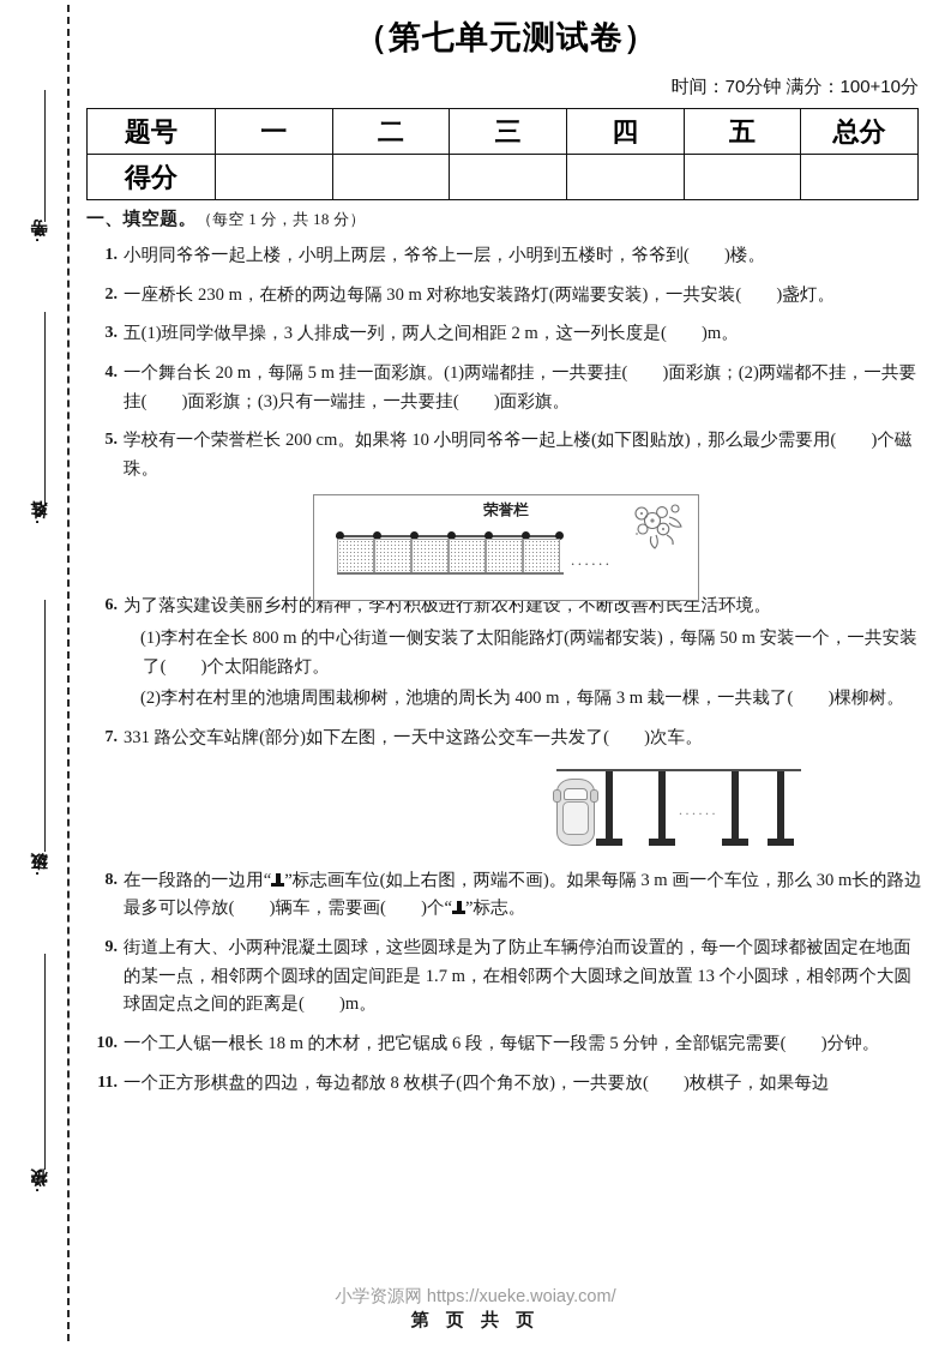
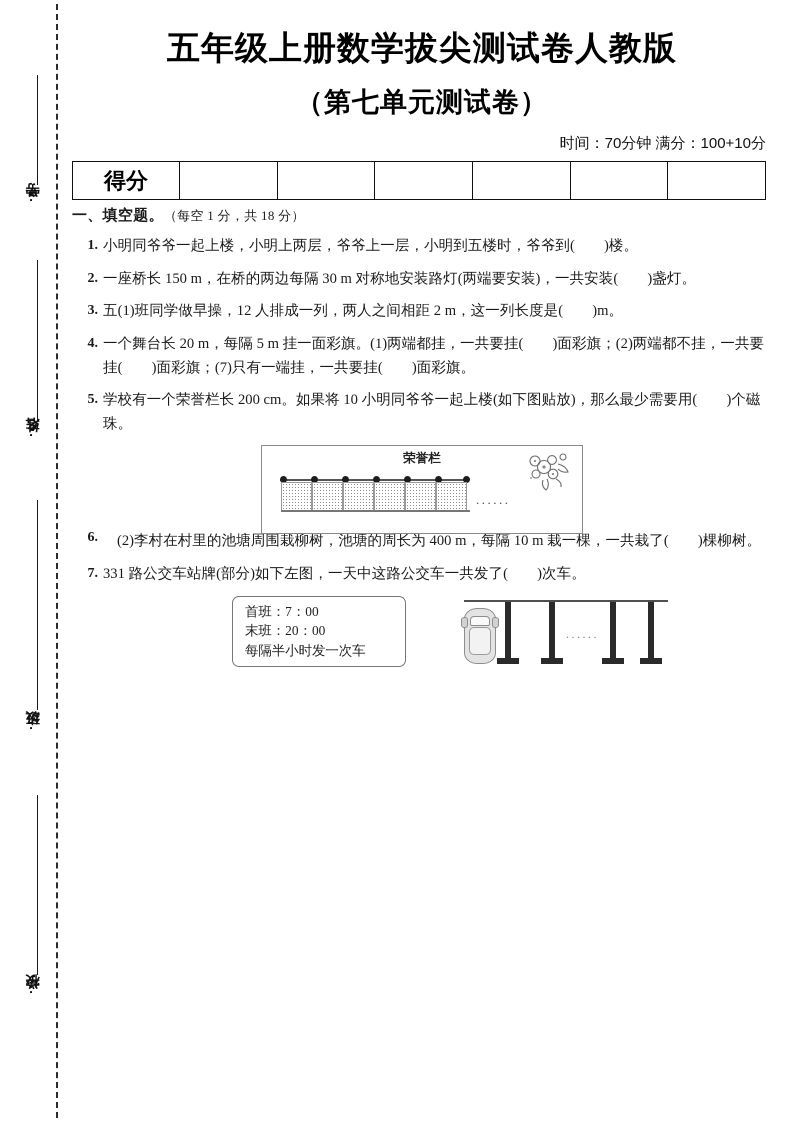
+ 五年级上册数学拔尖测试卷人教版
  （第七单元测试卷）
  时间：70分钟 满分：100+10分
- 题号	一	二	三	四	五	总分
  得分
  一、填空题。（每空 1 分，共 18 分）
  1.
  小明同爷爷一起上楼，小明上两层，爷爷上一层，小明到五楼时，爷爷到( )楼。
  2.
- 一座桥长 230 m，在桥的两边每隔 30 m 对称地安装路灯(两端要安装)，一共安装( )盏灯。
+ 一座桥长 150 m，在桥的两边每隔 30 m 对称地安装路灯(两端要安装)，一共安装( )盏灯。
  3.
- 五(1)班同学做早操，3 人排成一列，两人之间相距 2 m，这一列长度是( )m。
+ 五(1)班同学做早操，12 人排成一列，两人之间相距 2 m，这一列长度是( )m。
  4.
- 一个舞台长 20 m，每隔 5 m 挂一面彩旗。(1)两端都挂，一共要挂( )面彩旗；(2)两端都不挂，一共要挂( )面彩旗；(3)只有一端挂，一共要挂( )面彩旗。
+ 一个舞台长 20 m，每隔 5 m 挂一面彩旗。(1)两端都挂，一共要挂( )面彩旗；(2)两端都不挂，一共要挂( )面彩旗；(7)只有一端挂，一共要挂( )面彩旗。
  5.
  学校有一个荣誉栏长 200 cm。如果将 10 小明同爷爷一起上楼(如下图贴放)，那么最少需要用( )个磁珠。
  荣誉栏
  ......
  6.
- 为了落实建设美丽乡村的精神，李村积极进行新农村建设，不断改善村民生活环境。
- (1)李村在全长 800 m 的中心街道一侧安装了太阳能路灯(两端都安装)，每隔 50 m 安装一个，一共安装了( )个太阳能路灯。
- (2)李村在村里的池塘周围栽柳树，池塘的周长为 400 m，每隔 3 m 栽一棵，一共栽了( )棵柳树。
+ (2)李村在村里的池塘周围栽柳树，池塘的周长为 400 m，每隔 10 m 栽一棵，一共栽了( )棵柳树。
  7.
  331 路公交车站牌(部分)如下左图，一天中这路公交车一共发了( )次车。
+ 首班：7：00
+ 末班：20：00
+ 每隔半小时发一次车
  ......
- 8.
- 在一段路的一边用“ ”标志画车位(如上右图，两端不画)。如果每隔 3 m 画一个车位，那么 30 m长的路边最多可以停放( )辆车，需要画( )个“ ”标志。
- 9.
- 街道上有大、小两种混凝土圆球，这些圆球是为了防止车辆停泊而设置的，每一个圆球都被固定在地面的某一点，相邻两个圆球的固定间距是 1.7 m，在相邻两个大圆球之间放置 13 个小圆球，相邻两个大圆球固定点之间的距离是( )m。
- 10.
- 一个工人锯一根长 18 m 的木材，把它锯成 6 段，每锯下一段需 5 分钟，全部锯完需要( )分钟。
- 11.
- 一个正方形棋盘的四边，每边都放 8 枚棋子(四个角不放)，一共要放( )枚棋子，如果每边
- 小学资源网 https://xueke.woiay.com/
- 第 页 共 页
